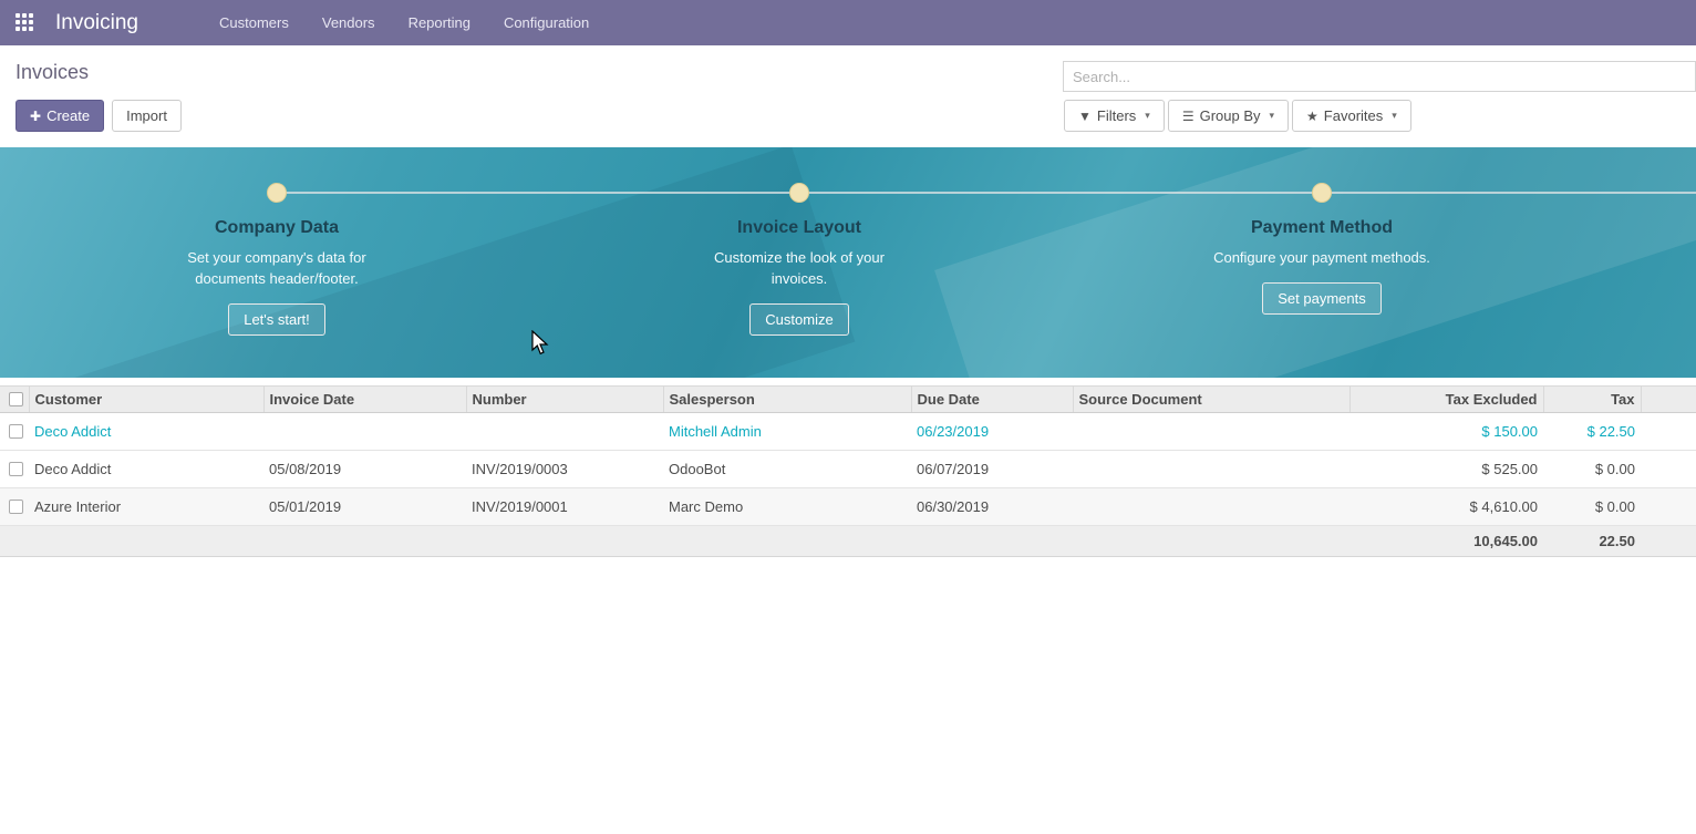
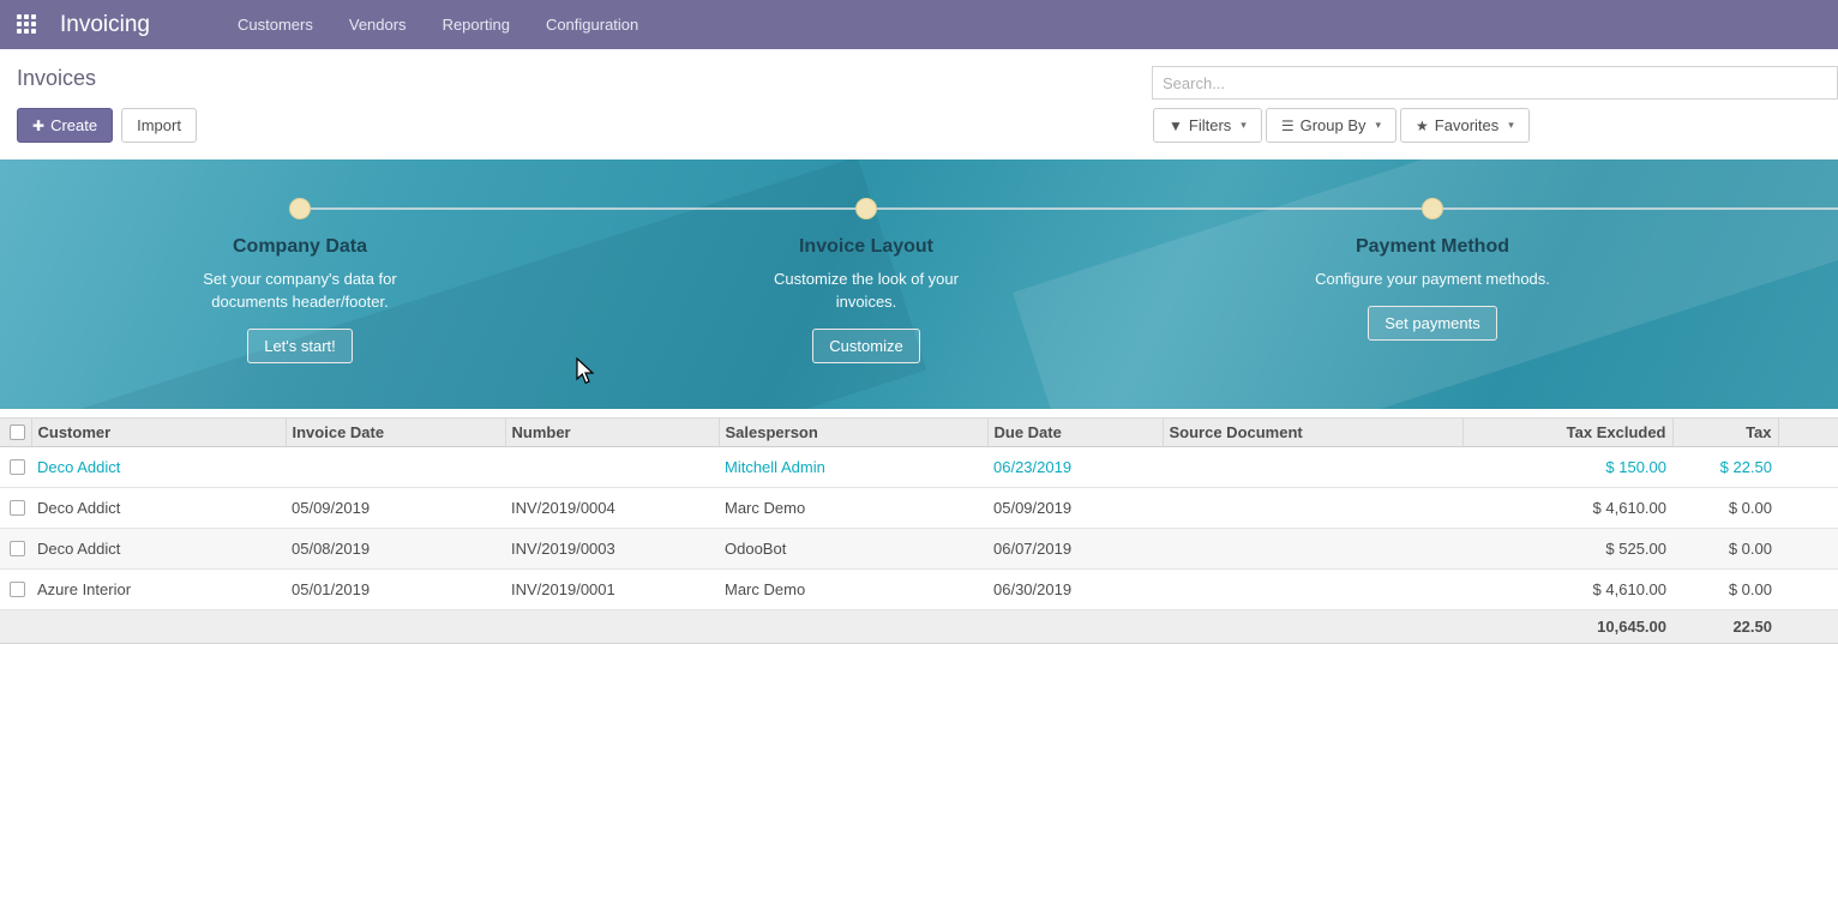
  Invoicing
  Customers
  Vendors
  Reporting
  Configuration
  Invoices
  ✚
  Create
  Import
  Search...
  ▼︎
  Filters
  ▾
  ☰
  Group By
  ▾
  ★
  Favorites
  ▾
  Company Data
  Set your company's data for documents header/footer.
  Let's start!
  Invoice Layout
  Customize the look of your invoices.
  Customize
  Payment Method
  Configure your payment methods.
  Set payments
  	Customer	Invoice Date	Number	Salesperson	Due Date	Source Document	Tax Excluded	Tax
  	Deco Addict			Mitchell Admin	06/23/2019		$ 150.00	$ 22.50
+ 	Deco Addict	05/09/2019	INV/2019/0004	Marc Demo	05/09/2019		$ 4,610.00	$ 0.00
  	Deco Addict	05/08/2019	INV/2019/0003	OdooBot	06/07/2019		$ 525.00	$ 0.00
  	Azure Interior	05/01/2019	INV/2019/0001	Marc Demo	06/30/2019		$ 4,610.00	$ 0.00
  							10,645.00	22.50
